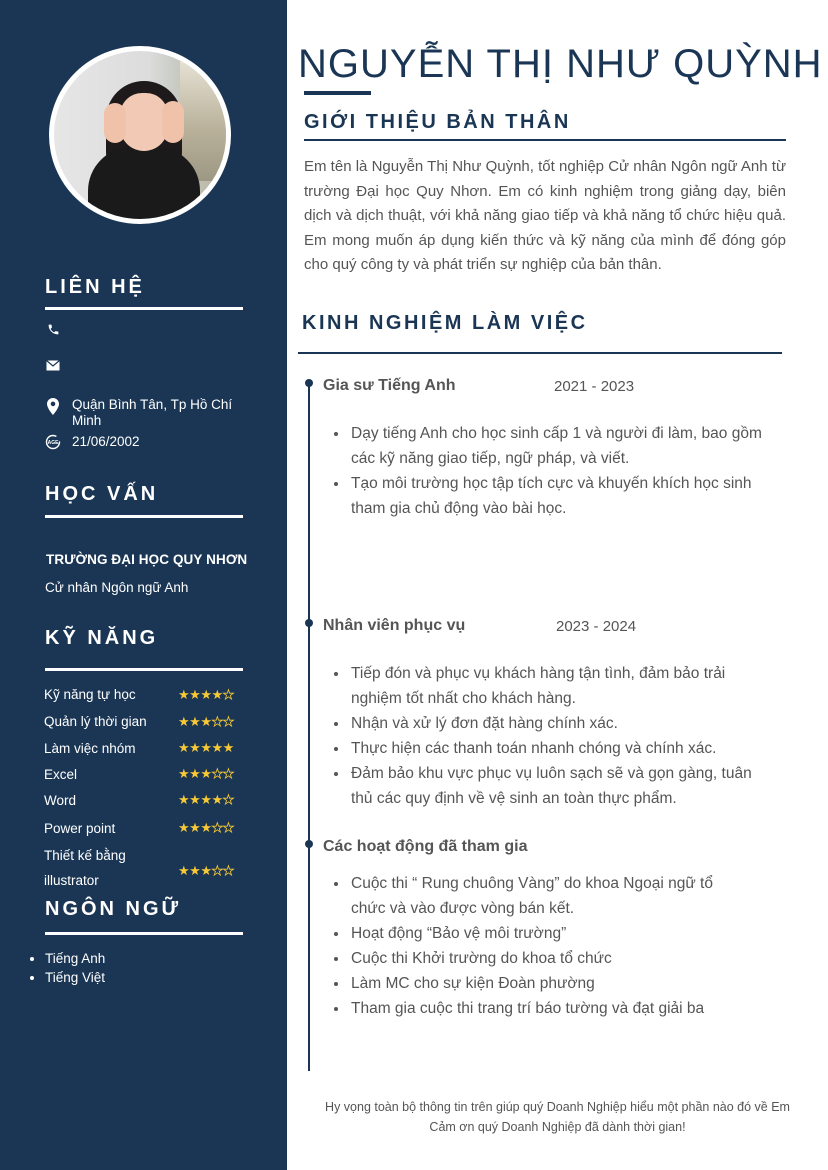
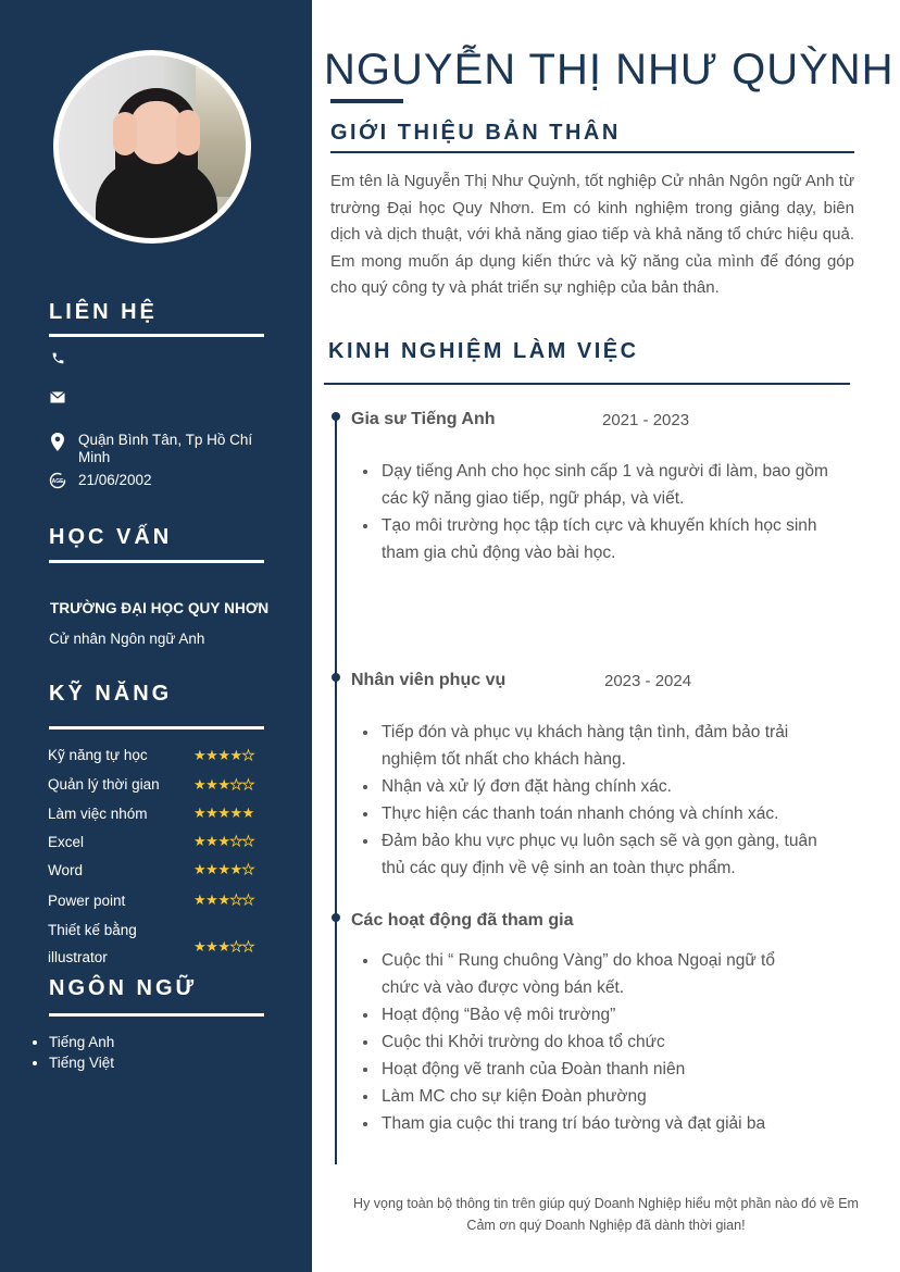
  LIÊN HỆ
  Quận Bình Tân, Tp Hồ Chí Minh
  21/06/2002
  HỌC VẤN
  TRƯỜNG ĐẠI HỌC QUY NHƠN
  Cử nhân Ngôn ngữ Anh
  KỸ NĂNG
  Kỹ năng tự học
  ★★★★★
  Quản lý thời gian
  ★★★★★
  Làm việc nhóm
  ★★★★★
  Excel
  ★★★★★
  Word
  ★★★★★
  Power point
  ★★★★★
  Thiết kế bằng illustrator
  ★★★★★
  NGÔN NGỮ
  Tiếng Anh
  Tiếng Việt
  NGUYỄN THỊ NHƯ QUỲNH
  GIỚI THIỆU BẢN THÂN
  Em tên là Nguyễn Thị Như Quỳnh, tốt nghiệp Cử nhân Ngôn ngữ Anh từ trường Đại học Quy Nhơn. Em có kinh nghiệm trong giảng dạy, biên dịch và dịch thuật, với khả năng giao tiếp và khả năng tổ chức hiệu quả. Em mong muốn áp dụng kiến thức và kỹ năng của mình để đóng góp cho quý công ty và phát triển sự nghiệp của bản thân.
  KINH NGHIỆM LÀM VIỆC
  Gia sư Tiếng Anh
  2021 - 2023
  Dạy tiếng Anh cho học sinh cấp 1 và người đi làm, bao gồm các kỹ năng giao tiếp, ngữ pháp, và viết.
  Tạo môi trường học tập tích cực và khuyến khích học sinh tham gia chủ động vào bài học.
  Nhân viên phục vụ
  2023 - 2024
  Tiếp đón và phục vụ khách hàng tận tình, đảm bảo trải nghiệm tốt nhất cho khách hàng.
  Nhận và xử lý đơn đặt hàng chính xác.
  Thực hiện các thanh toán nhanh chóng và chính xác.
  Đảm bảo khu vực phục vụ luôn sạch sẽ và gọn gàng, tuân thủ các quy định về vệ sinh an toàn thực phẩm.
  Các hoạt động đã tham gia
  Cuộc thi “ Rung chuông Vàng” do khoa Ngoại ngữ tổ chức và vào được vòng bán kết.
  Hoạt động “Bảo vệ môi trường”
  Cuộc thi Khởi trường do khoa tổ chức
+ Hoạt động vẽ tranh của Đoàn thanh niên
  Làm MC cho sự kiện Đoàn phường
  Tham gia cuộc thi trang trí báo tường và đạt giải ba
  Hy vọng toàn bộ thông tin trên giúp quý Doanh Nghiệp hiểu một phần nào đó về Em
  Cảm ơn quý Doanh Nghiệp đã dành thời gian!
